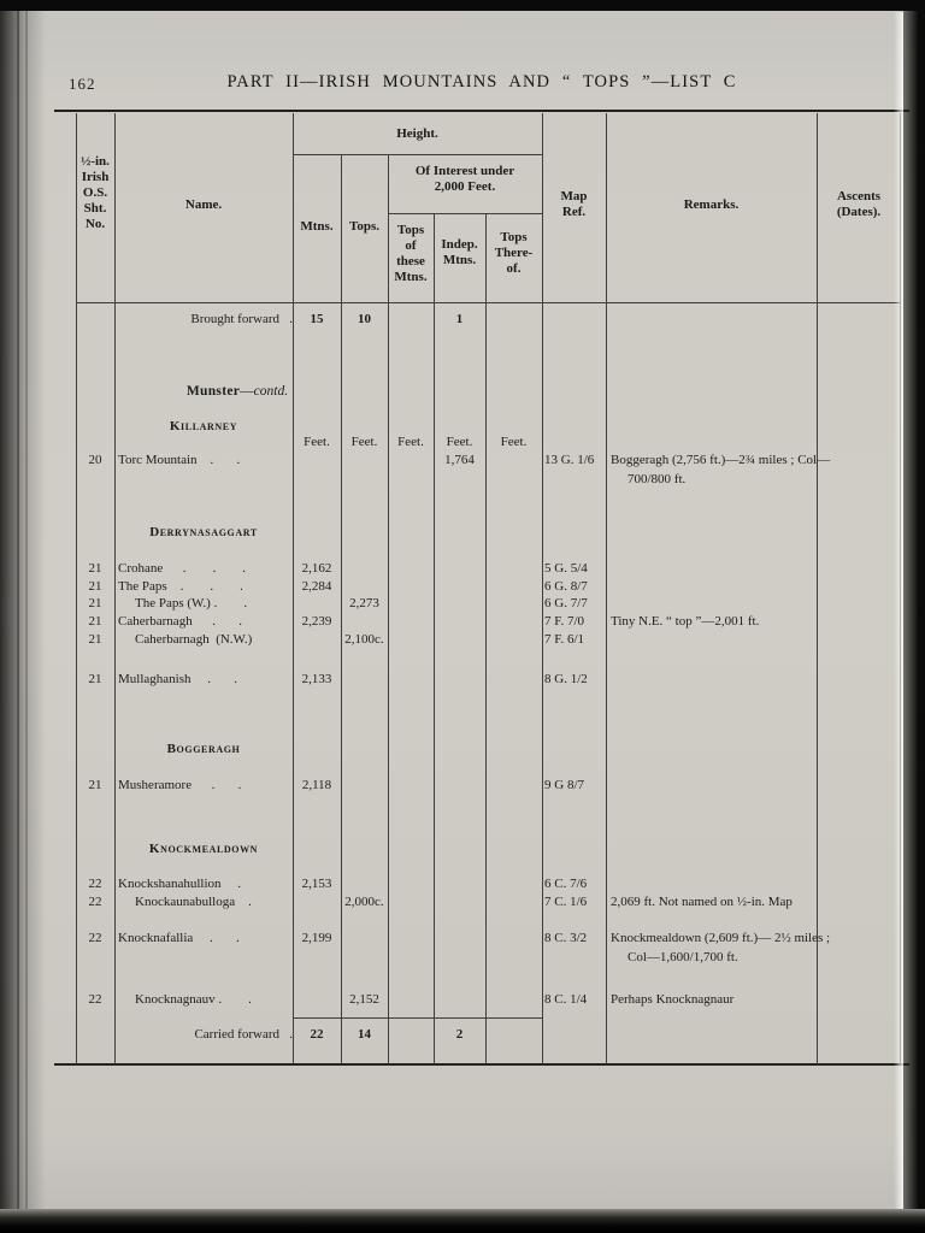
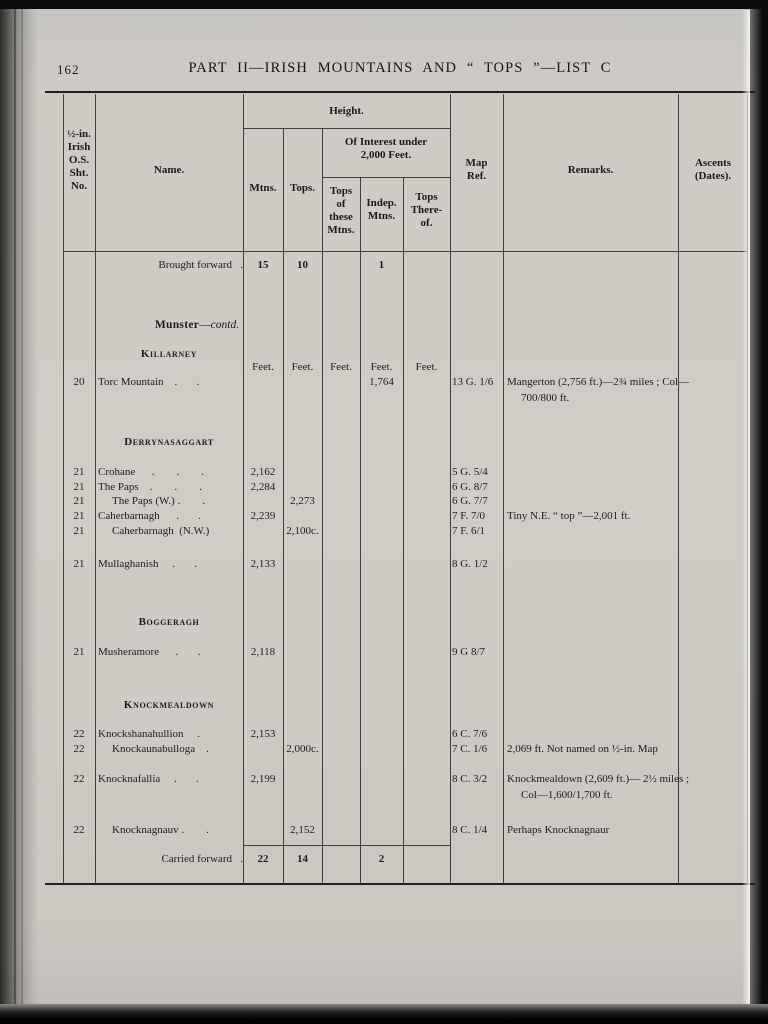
  162
  PART II—IRISH MOUNTAINS AND “ TOPS ”—LIST C
  ½-in.
  Irish
  O.S.
  Sht.
  No.
  Name.
  Height.
  Mtns.
  Tops.
  Of Interest under
  2,000 Feet.
  Tops
  of
  these
  Mtns.
  Indep.
  Mtns.
  Tops
  There-
  of.
  Map
  Ref.
  Remarks.
  Ascents
  (Dates).
  Brought forward .
  15
  10
  1
  Munster—contd.
  Killarney
  Feet.
  Feet.
  Feet.
  Feet.
  Feet.
  20
  Torc Mountain . .
  1,764
  13 G. 1/6
- Boggeragh (2,756 ft.)—2¾ miles ; Col—700/800 ft.
+ Mangerton (2,756 ft.)—2¾ miles ; Col—700/800 ft.
  Derrynasaggart
  21
  Crohane . . .
  2,162
  5 G. 5/4
  21
  The Paps . . .
  2,284
  6 G. 8/7
  21
  The Paps (W.) . .
  2,273
  6 G. 7/7
  21
  Caherbarnagh . .
  2,239
  7 F. 7/0
  Tiny N.E. “ top ”—2,001 ft.
  21
  Caherbarnagh (N.W.)
  2,100c.
  7 F. 6/1
  21
  Mullaghanish . .
  2,133
  8 G. 1/2
  Boggeragh
  21
  Musheramore . .
  2,118
  9 G 8/7
  Knockmealdown
  22
  Knockshanahullion .
  2,153
  6 C. 7/6
  22
  Knockaunabulloga .
  2,000c.
  7 C. 1/6
  2,069 ft. Not named on ½-in. Map
  22
  Knocknafallia . .
  2,199
  8 C. 3/2
  Knockmealdown (2,609 ft.)— 2½ miles ; Col—1,600/1,700 ft.
  22
  Knocknagnauv . .
  2,152
  8 C. 1/4
  Perhaps Knocknagnaur
  Carried forward .
  22
  14
  2
